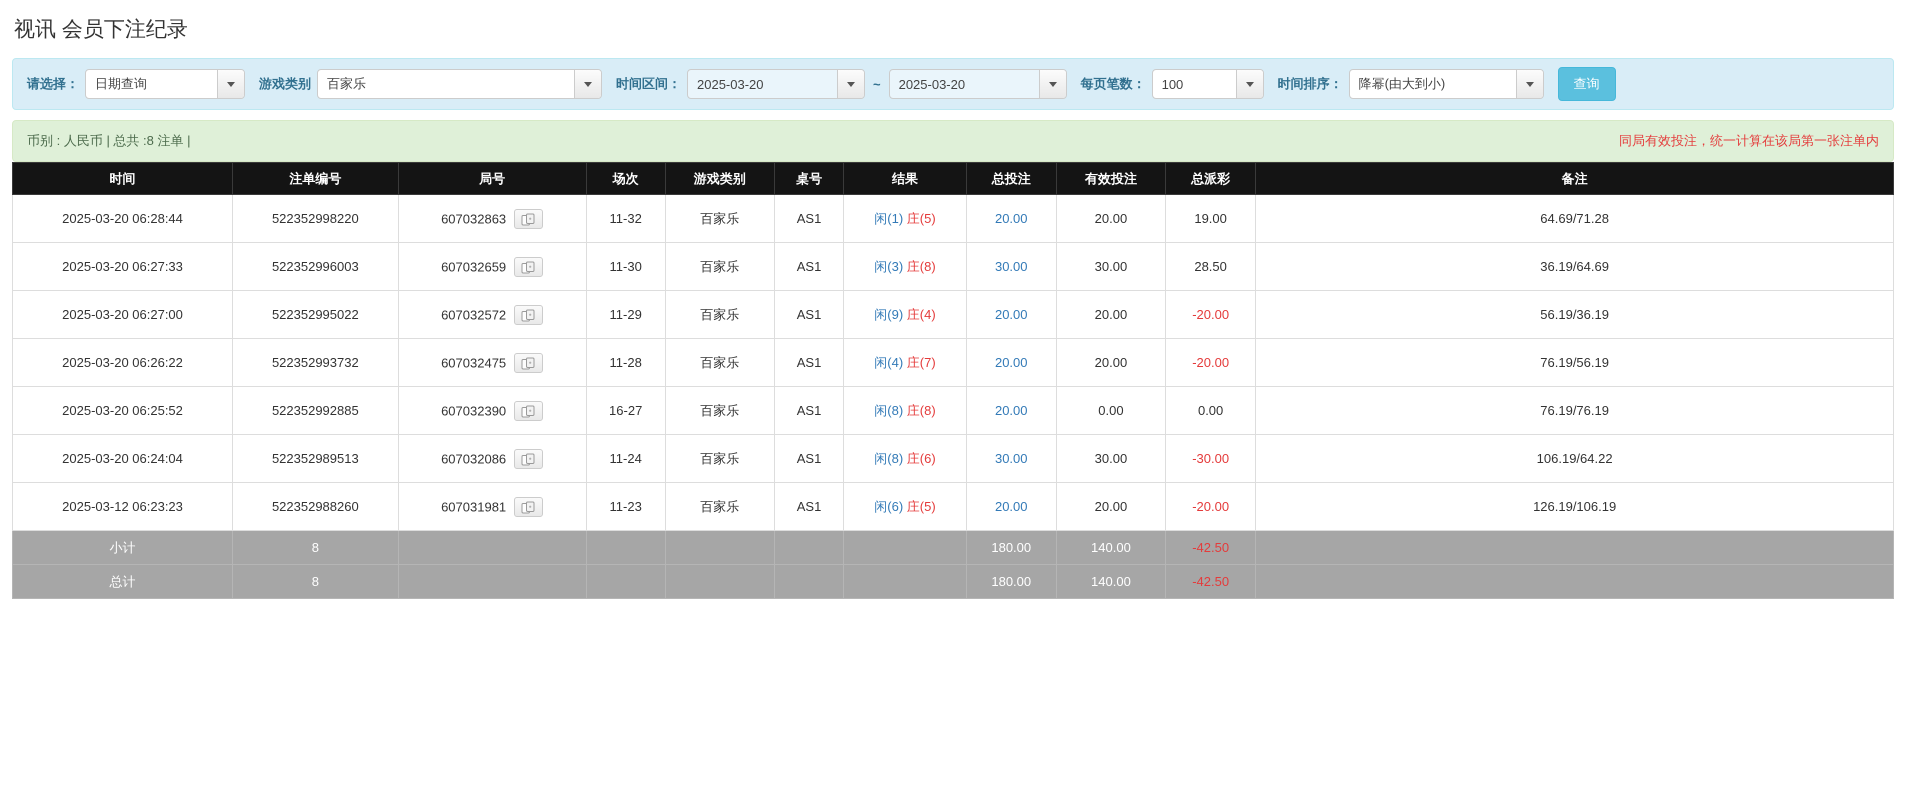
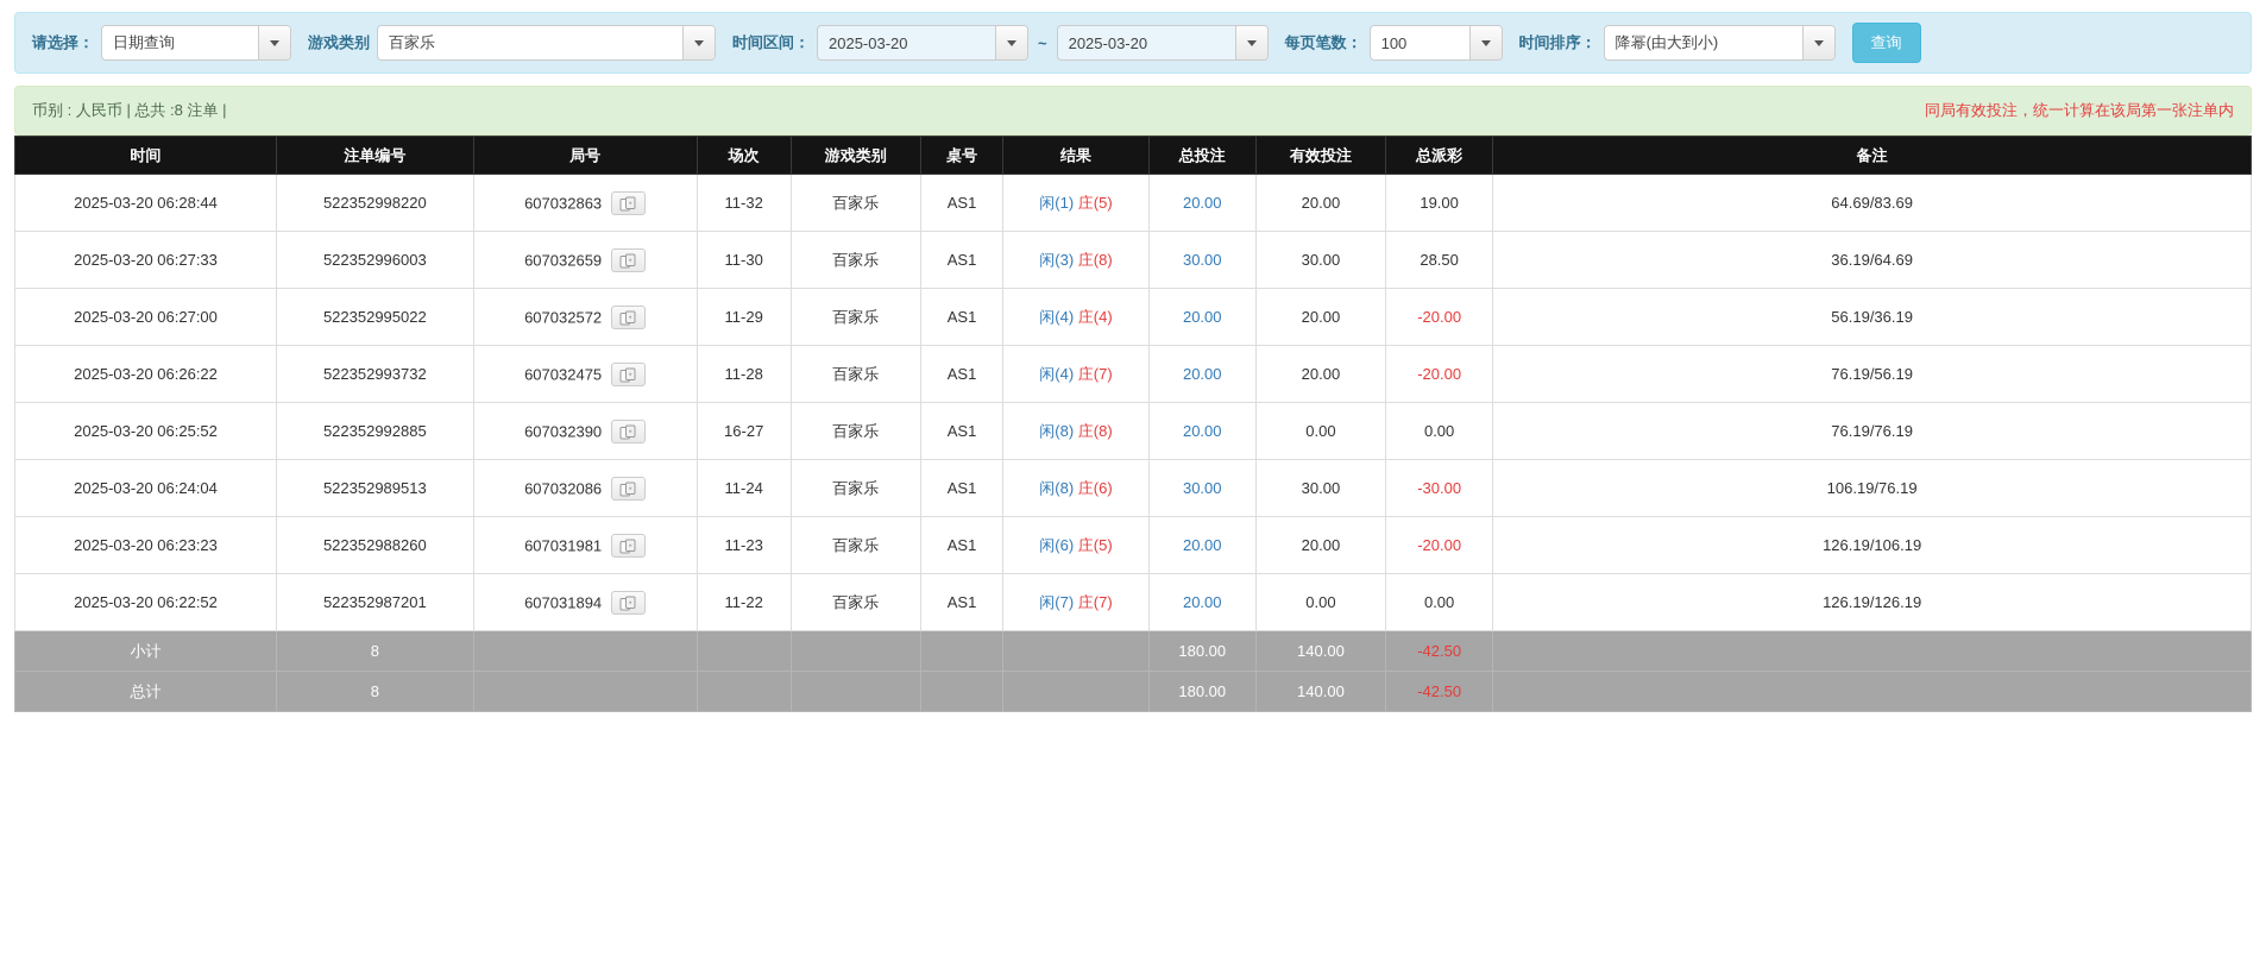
- 视讯 会员下注纪录
  请选择：
  日期查询
  游戏类别
  百家乐
  时间区间：
  2025-03-20
  ~
  2025-03-20
  每页笔数：
  100
  时间排序：
  降幂(由大到小)
  查询
  币别 : 人民币 | 总共 :8 注单 |
  同局有效投注，统一计算在该局第一张注单内
  时间	注单编号	局号	场次	游戏类别	桌号	结果	总投注	有效投注	总派彩	备注
- 2025-03-20 06:28:44	522352998220	607032863	11-32	百家乐	AS1	闲(1) 庄(5)	20.00	20.00	19.00	64.69/71.28
+ 2025-03-20 06:28:44	522352998220	607032863	11-32	百家乐	AS1	闲(1) 庄(5)	20.00	20.00	19.00	64.69/83.69
  2025-03-20 06:27:33	522352996003	607032659	11-30	百家乐	AS1	闲(3) 庄(8)	30.00	30.00	28.50	36.19/64.69
- 2025-03-20 06:27:00	522352995022	607032572	11-29	百家乐	AS1	闲(9) 庄(4)	20.00	20.00	-20.00	56.19/36.19
+ 2025-03-20 06:27:00	522352995022	607032572	11-29	百家乐	AS1	闲(4) 庄(4)	20.00	20.00	-20.00	56.19/36.19
  2025-03-20 06:26:22	522352993732	607032475	11-28	百家乐	AS1	闲(4) 庄(7)	20.00	20.00	-20.00	76.19/56.19
  2025-03-20 06:25:52	522352992885	607032390	16-27	百家乐	AS1	闲(8) 庄(8)	20.00	0.00	0.00	76.19/76.19
- 2025-03-20 06:24:04	522352989513	607032086	11-24	百家乐	AS1	闲(8) 庄(6)	30.00	30.00	-30.00	106.19/64.22
+ 2025-03-20 06:24:04	522352989513	607032086	11-24	百家乐	AS1	闲(8) 庄(6)	30.00	30.00	-30.00	106.19/76.19
- 2025-03-12 06:23:23	522352988260	607031981	11-23	百家乐	AS1	闲(6) 庄(5)	20.00	20.00	-20.00	126.19/106.19
+ 2025-03-20 06:23:23	522352988260	607031981	11-23	百家乐	AS1	闲(6) 庄(5)	20.00	20.00	-20.00	126.19/106.19
+ 2025-03-20 06:22:52	522352987201	607031894	11-22	百家乐	AS1	闲(7) 庄(7)	20.00	0.00	0.00	126.19/126.19
  小计	8						180.00	140.00	-42.50
  总计	8						180.00	140.00	-42.50
